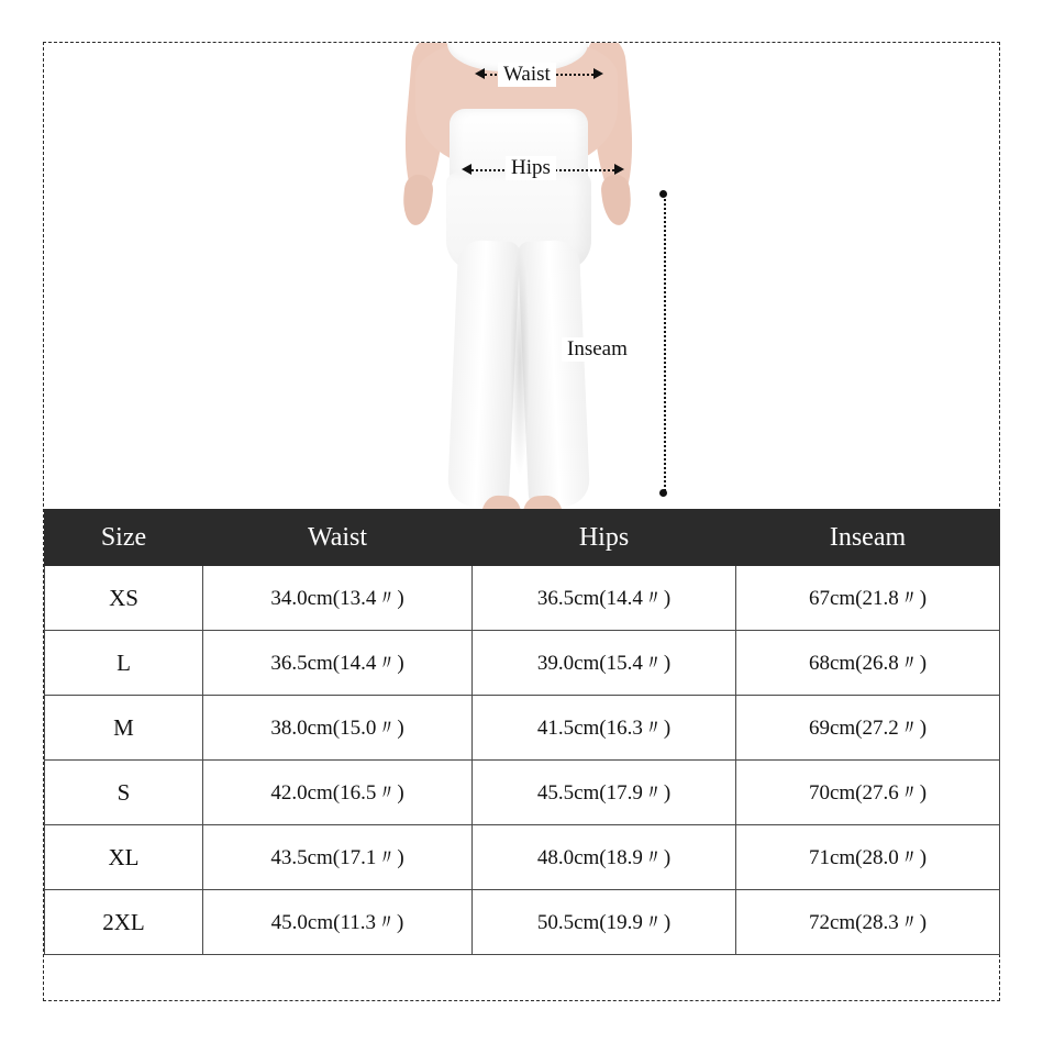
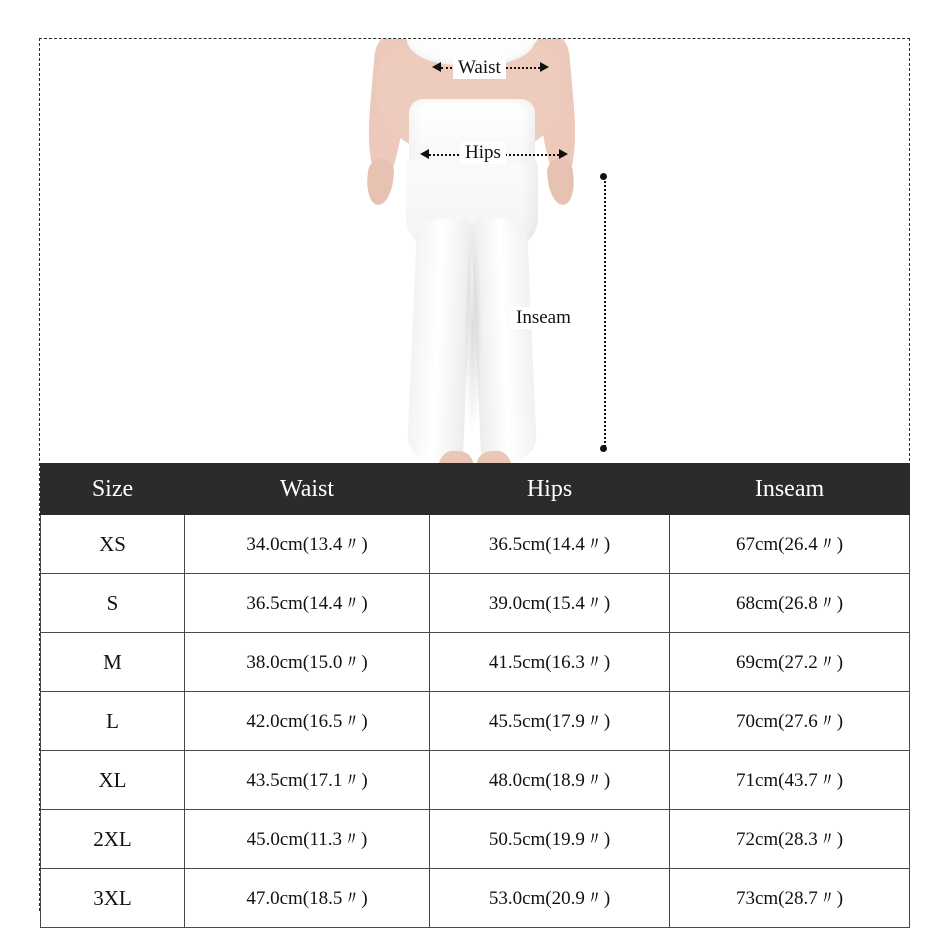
  Waist
  Hips
  Inseam
  Size	Waist	Hips	Inseam
- XS	34.0cm(13.4〃)	36.5cm(14.4〃)	67cm(21.8〃)
+ XS	34.0cm(13.4〃)	36.5cm(14.4〃)	67cm(26.4〃)
- L	36.5cm(14.4〃)	39.0cm(15.4〃)	68cm(26.8〃)
+ S	36.5cm(14.4〃)	39.0cm(15.4〃)	68cm(26.8〃)
  M	38.0cm(15.0〃)	41.5cm(16.3〃)	69cm(27.2〃)
- S	42.0cm(16.5〃)	45.5cm(17.9〃)	70cm(27.6〃)
+ L	42.0cm(16.5〃)	45.5cm(17.9〃)	70cm(27.6〃)
- XL	43.5cm(17.1〃)	48.0cm(18.9〃)	71cm(28.0〃)
+ XL	43.5cm(17.1〃)	48.0cm(18.9〃)	71cm(43.7〃)
  2XL	45.0cm(11.3〃)	50.5cm(19.9〃)	72cm(28.3〃)
+ 3XL	47.0cm(18.5〃)	53.0cm(20.9〃)	73cm(28.7〃)
